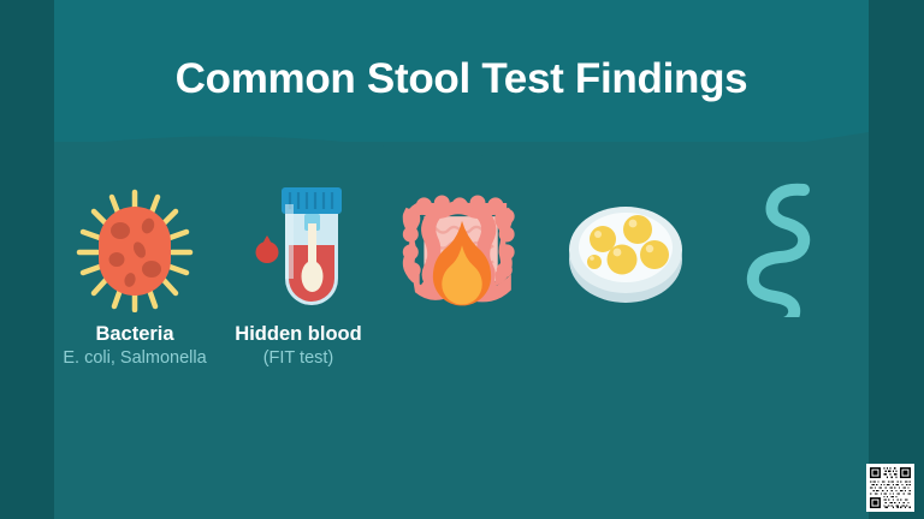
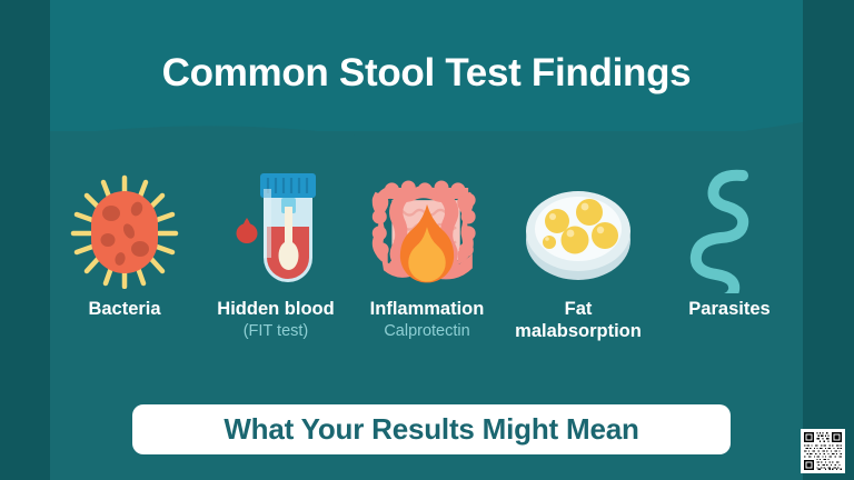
  Common Stool Test Findings
  Bacteria
- E. coli, Salmonella
  Hidden blood
  (FIT test)
+ Inflammation
+ Calprotectin
+ Fat malabsorption
+ Parasites
+ What Your Results Might Mean
